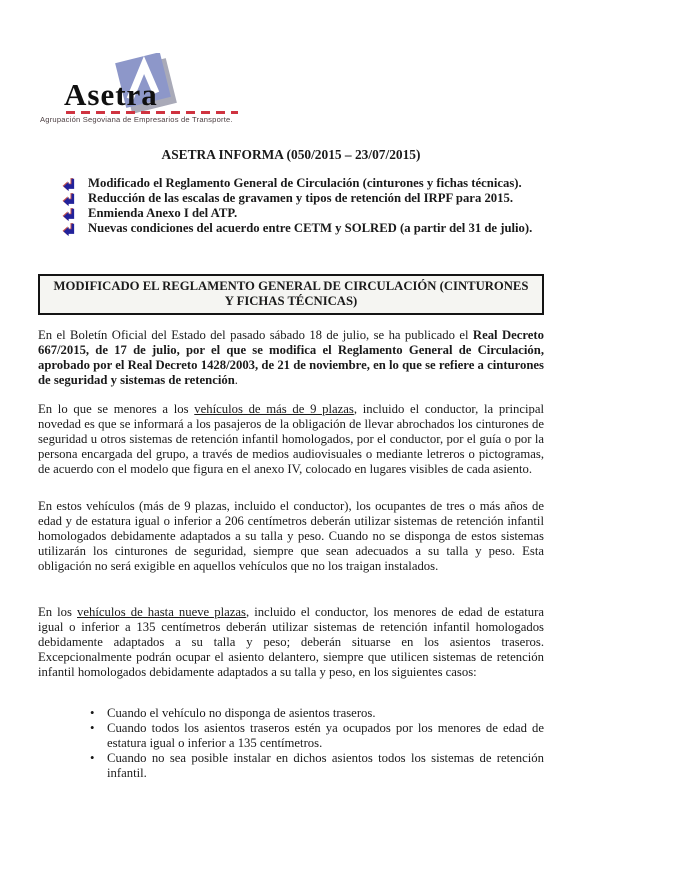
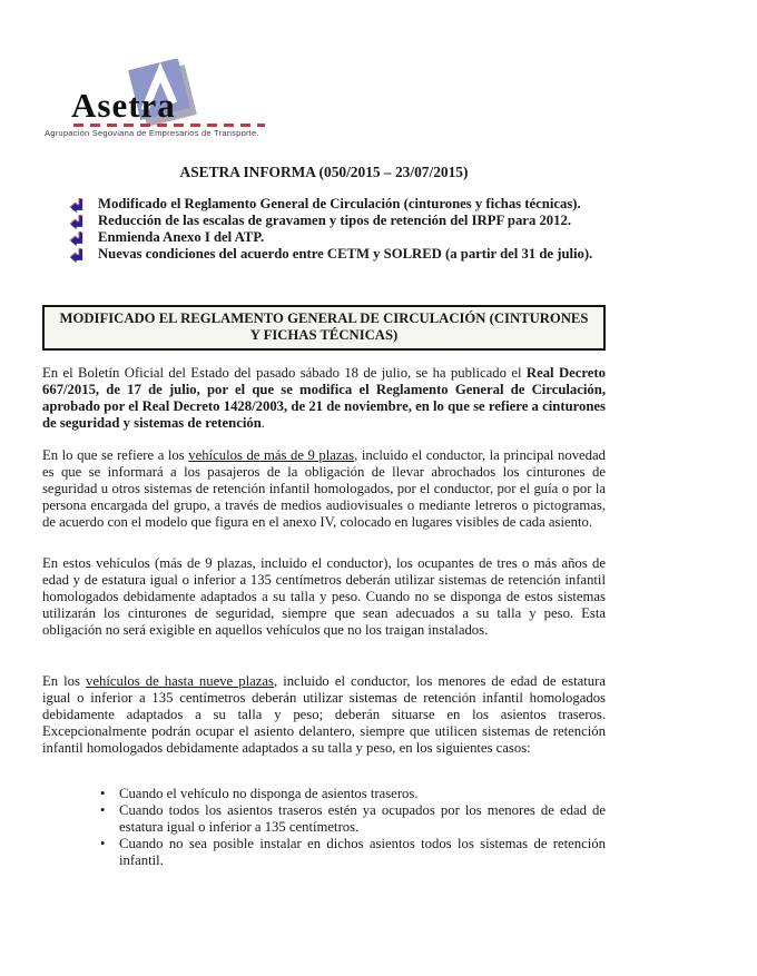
  Asetra
  Agrupación Segoviana de Empresarios de Transporte.
  ASETRA INFORMA (050/2015 – 23/07/2015)
  Modificado el Reglamento General de Circulación (cinturones y fichas técnicas).
- Reducción de las escalas de gravamen y tipos de retención del IRPF para 2015.
+ Reducción de las escalas de gravamen y tipos de retención del IRPF para 2012.
  Enmienda Anexo I del ATP.
  Nuevas condiciones del acuerdo entre CETM y SOLRED (a partir del 31 de julio).
  MODIFICADO EL REGLAMENTO GENERAL DE CIRCULACIÓN (CINTURONES Y FICHAS TÉCNICAS)
  En el Boletín Oficial del Estado del pasado sábado 18 de julio, se ha publicado el Real Decreto 667/2015, de 17 de julio, por el que se modifica el Reglamento General de Circulación, aprobado por el Real Decreto 1428/2003, de 21 de noviembre, en lo que se refiere a cinturones de seguridad y sistemas de retención.
- En lo que se menores a los vehículos de más de 9 plazas, incluido el conductor, la principal novedad es que se informará a los pasajeros de la obligación de llevar abrochados los cinturones de seguridad u otros sistemas de retención infantil homologados, por el conductor, por el guía o por la persona encargada del grupo, a través de medios audiovisuales o mediante letreros o pictogramas, de acuerdo con el modelo que figura en el anexo IV, colocado en lugares visibles de cada asiento.
+ En lo que se refiere a los vehículos de más de 9 plazas, incluido el conductor, la principal novedad es que se informará a los pasajeros de la obligación de llevar abrochados los cinturones de seguridad u otros sistemas de retención infantil homologados, por el conductor, por el guía o por la persona encargada del grupo, a través de medios audiovisuales o mediante letreros o pictogramas, de acuerdo con el modelo que figura en el anexo IV, colocado en lugares visibles de cada asiento.
- En estos vehículos (más de 9 plazas, incluido el conductor), los ocupantes de tres o más años de edad y de estatura igual o inferior a 206 centímetros deberán utilizar sistemas de retención infantil homologados debidamente adaptados a su talla y peso. Cuando no se disponga de estos sistemas utilizarán los cinturones de seguridad, siempre que sean adecuados a su talla y peso. Esta obligación no será exigible en aquellos vehículos que no los traigan instalados.
+ En estos vehículos (más de 9 plazas, incluido el conductor), los ocupantes de tres o más años de edad y de estatura igual o inferior a 135 centímetros deberán utilizar sistemas de retención infantil homologados debidamente adaptados a su talla y peso. Cuando no se disponga de estos sistemas utilizarán los cinturones de seguridad, siempre que sean adecuados a su talla y peso. Esta obligación no será exigible en aquellos vehículos que no los traigan instalados.
  En los vehículos de hasta nueve plazas, incluido el conductor, los menores de edad de estatura igual o inferior a 135 centímetros deberán utilizar sistemas de retención infantil homologados debidamente adaptados a su talla y peso; deberán situarse en los asientos traseros. Excepcionalmente podrán ocupar el asiento delantero, siempre que utilicen sistemas de retención infantil homologados debidamente adaptados a su talla y peso, en los siguientes casos:
  Cuando el vehículo no disponga de asientos traseros.
  Cuando todos los asientos traseros estén ya ocupados por los menores de edad de estatura igual o inferior a 135 centímetros.
  Cuando no sea posible instalar en dichos asientos todos los sistemas de retención infantil.
